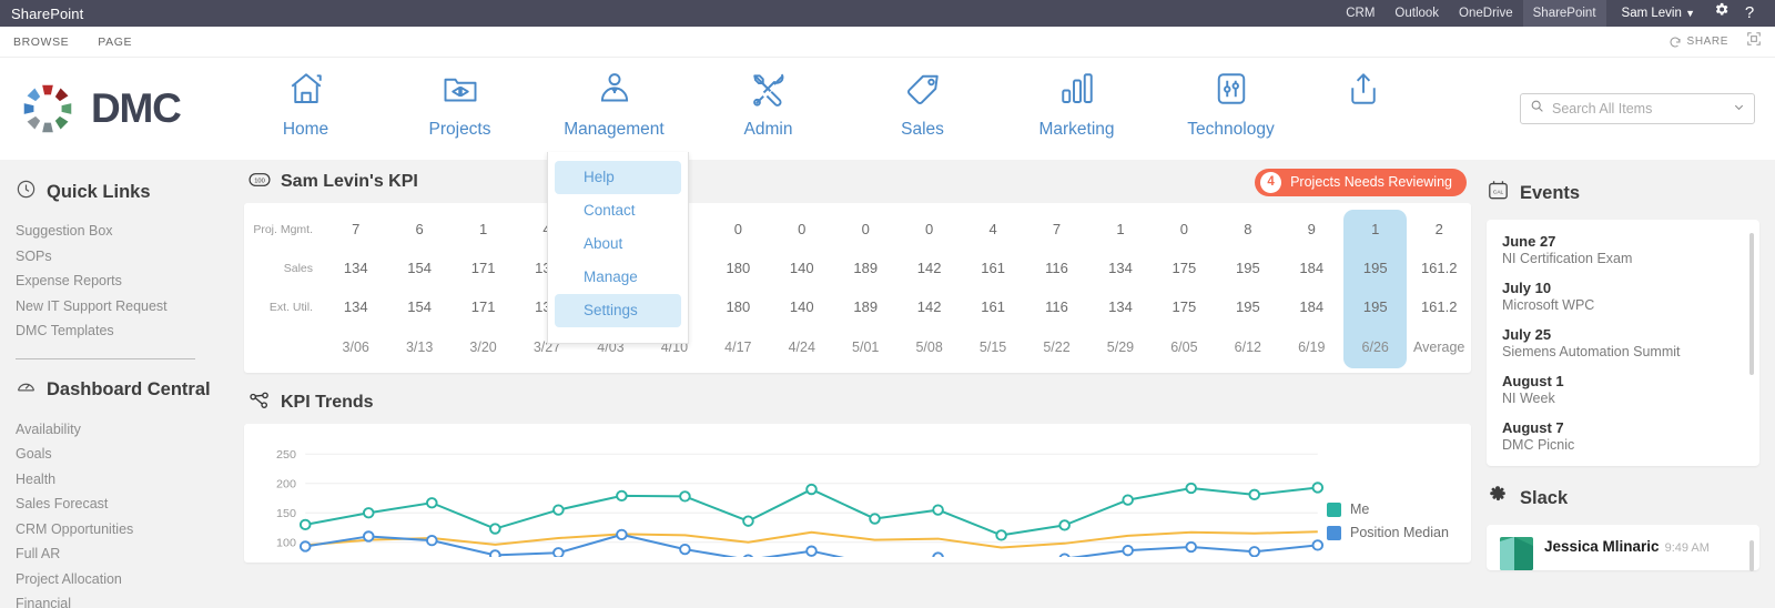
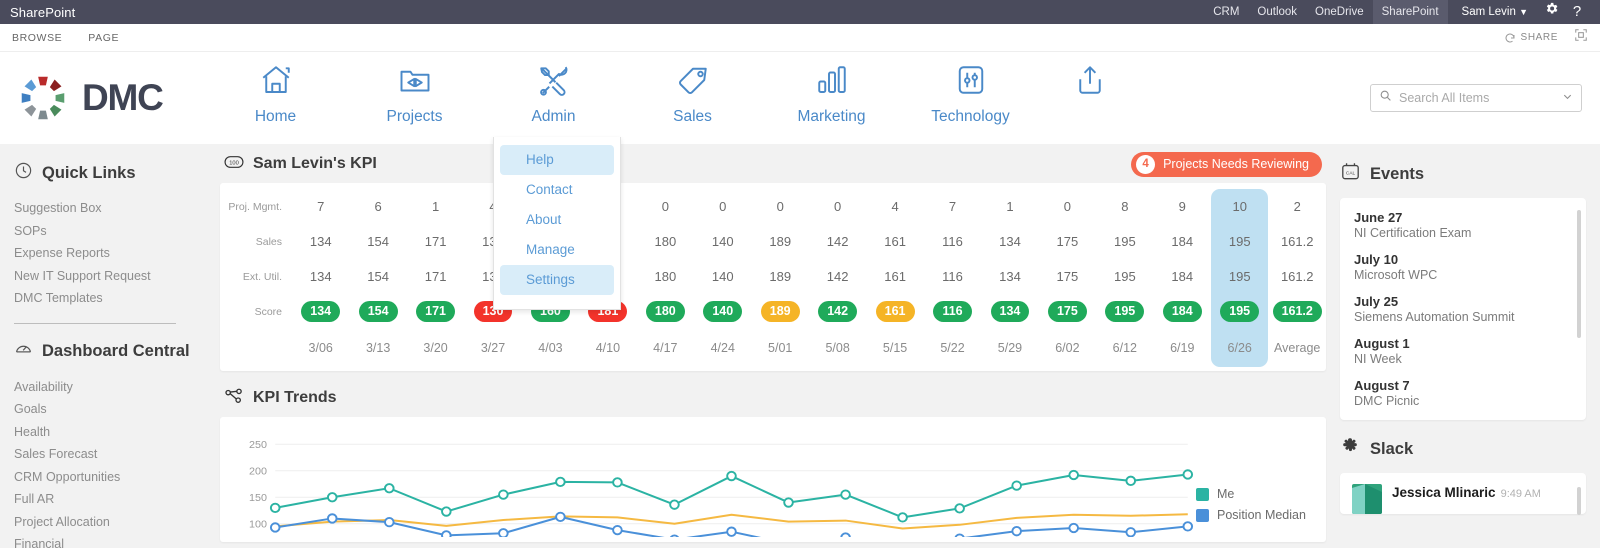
  SharePoint
  CRM
  Outlook
  OneDrive
  SharePoint
  Sam Levin ▼
  ?
  BROWSE
  PAGE
  SHARE
  DMC
  Home
  Projects
- Management
  Admin
  Sales
  Marketing
  Technology
  Search All Items
  Help
  Contact
  About
  Manage
  Settings
  Quick Links
  Suggestion Box
  SOPs
  Expense Reports
  New IT Support Request
  DMC Templates
  Dashboard Central
  Availability
  Goals
  Health
  Sales Forecast
  CRM Opportunities
  Full AR
  Project Allocation
  Financial
  Sam Levin's KPI
  4
  Projects Needs Reviewing
- Proj. Mgmt.	7	6	1				0	0	0	0	4	7	1	0	8	9	1	2
+ Proj. Mgmt.	7	6	1				0	0	0	0	4	7	1	0	8	9	10	2
  Sales	134	154	171	1			180	140	189	142	161	116	134	175	195	184	195	161.2
  Ext. Util.	134	154	171	1			180	140	189	142	161	116	134	175	195	184	195	161.2
+ Score	134	154	171	130	160	181	180	140	189	142	161	116	134	175	195	184	195	161.2
- 	3/06	3/13	3/20	3/27	4/03	4/10	4/17	4/24	5/01	5/08	5/15	5/22	5/29	6/05	6/12	6/19	6/26	Average
+ 	3/06	3/13	3/20	3/27	4/03	4/10	4/17	4/24	5/01	5/08	5/15	5/22	5/29	6/02	6/12	6/19	6/26	Average
  KPI Trends
  100
  150
  200
  250
  Me
  Position Median
  Events
  June 27
  NI Certification Exam
  July 10
  Microsoft WPC
  July 25
  Siemens Automation Summit
  August 1
  NI Week
  August 7
  DMC Picnic
  Slack
  Jessica Mlinaric 9:49 AM
